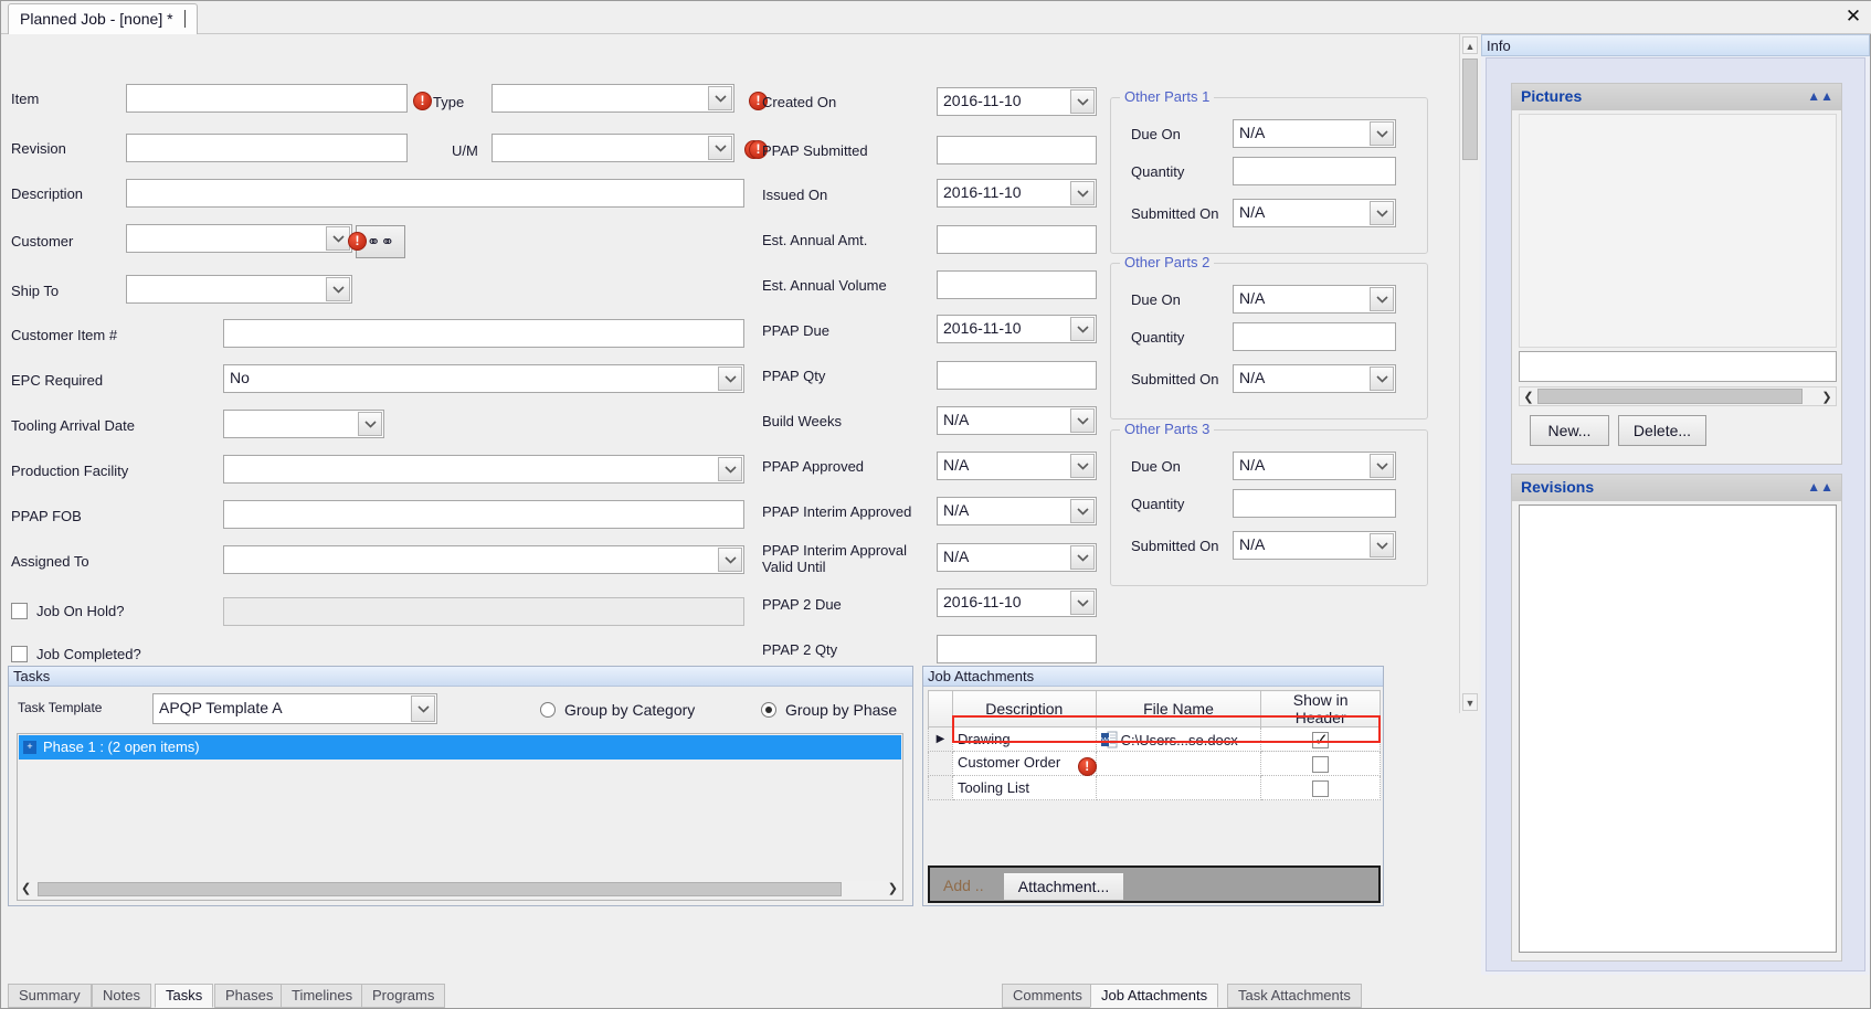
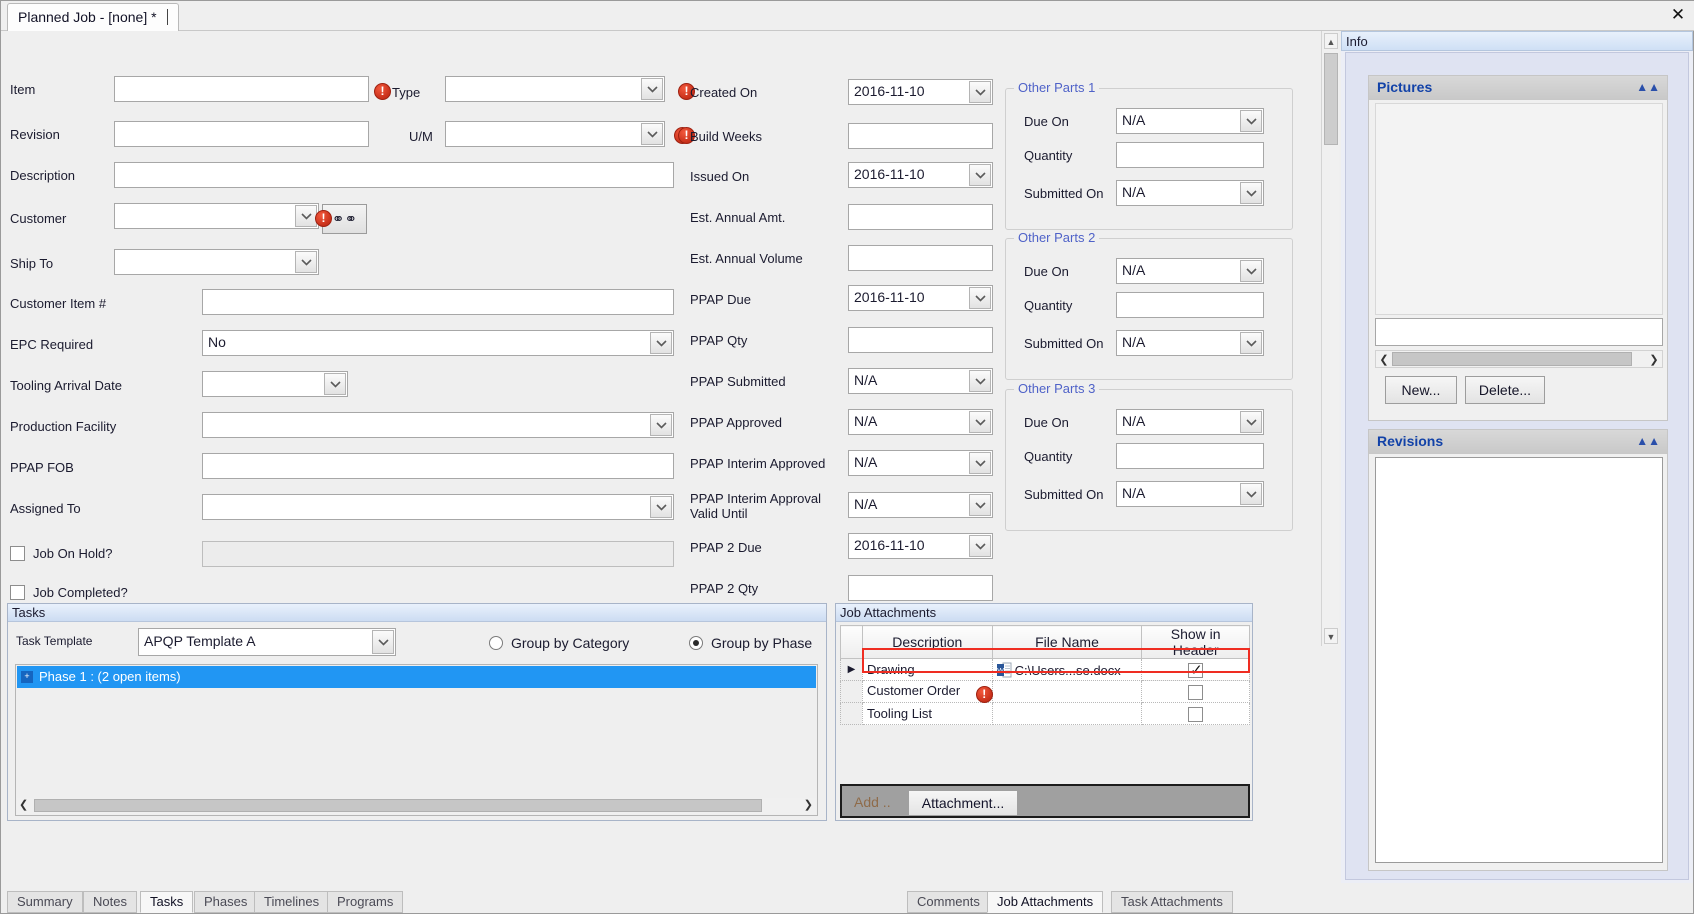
  Planned Job - [none] *
  ✕
  Item
  !
  Type
  Revision
  U/M
  Description
  Customer
  !
  ⚭⚭
  Ship To
  Customer Item #
  EPC Required
  No
  Tooling Arrival Date
  Production Facility
  PPAP FOB
  Assigned To
  Job On Hold?
  Job Completed?
  !
  Created On
  2016-11-10
  !
- PPAP Submitted
+ Build Weeks
  Issued On
  2016-11-10
  Est. Annual Amt.
  Est. Annual Volume
  PPAP Due
  2016-11-10
  PPAP Qty
- Build Weeks
+ PPAP Submitted
  N/A
  PPAP Approved
  N/A
  PPAP Interim Approved
  N/A
  PPAP Interim Approval Valid Until
  N/A
  PPAP 2 Due
  2016-11-10
  PPAP 2 Qty
  Other Parts 1
  Due On
  N/A
  Quantity
  Submitted On
  N/A
  Other Parts 2
  Due On
  N/A
  Quantity
  Submitted On
  N/A
  Other Parts 3
  Due On
  N/A
  Quantity
  Submitted On
  N/A
  ▲
  ▼
  Info
  Pictures
  ▲▲
  ❮
  ❯
  New...
  Delete...
  Revisions
  ▲▲
  Tasks
  Task Template
  APQP Template A
  Group by Category
  Group by Phase
  +
  Phase 1 : (2 open items)
  ❮
  ❯
  Job Attachments
  	Description	File Name	Show in Header
  ▶	Drawing	C:\Users...se.docx	✓
  	Customer Order !
  	Tooling List
  Add ..
  Attachment...
  Summary
  Notes
  Tasks
  Phases
  Timelines
  Programs
  Comments
  Job Attachments
  Task Attachments
